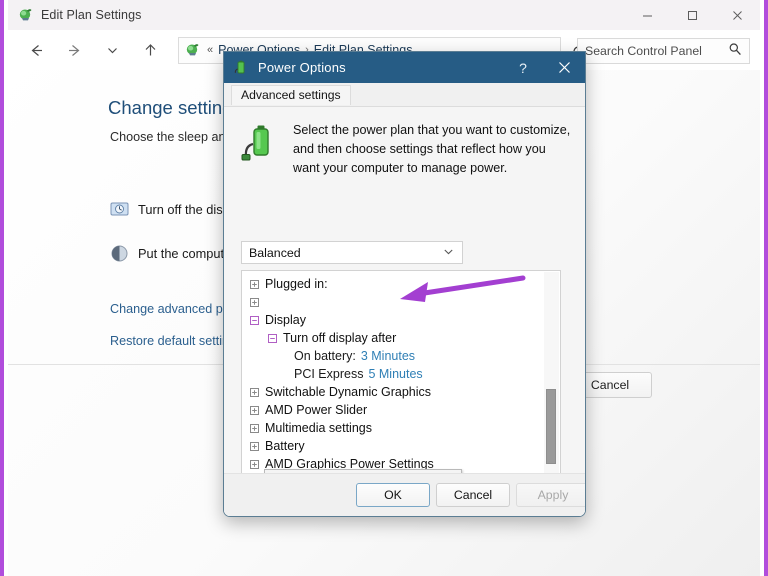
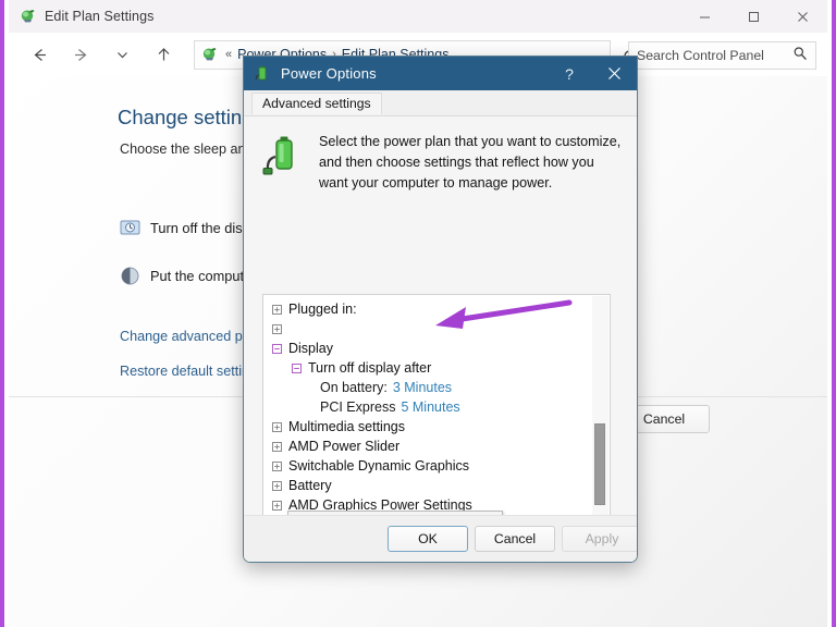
  Edit Plan Settings
  «
  Power Options
  ›
  Edit Plan Settings
  Search Control Panel
  Change settin
  Choose the sleep a
  Turn off the dis
  Put the compu
  Change advanced p
  Restore default setti
  Cancel
  Power Options
  ?
  Advanced settings
  Select the power plan that you want to customize, and then choose settings that reflect how you want your computer to manage power.
- Balanced
  Plugged in:
  Display
  Turn off display after
  On battery:
  3 Minutes
  PCI Express
  5 Minutes
- Switchable Dynamic Graphics
+ Multimedia settings
  AMD Power Slider
- Multimedia settings
+ Switchable Dynamic Graphics
  Battery
  AMD Graphics Power Settings
  OK
  Cancel
  Apply
